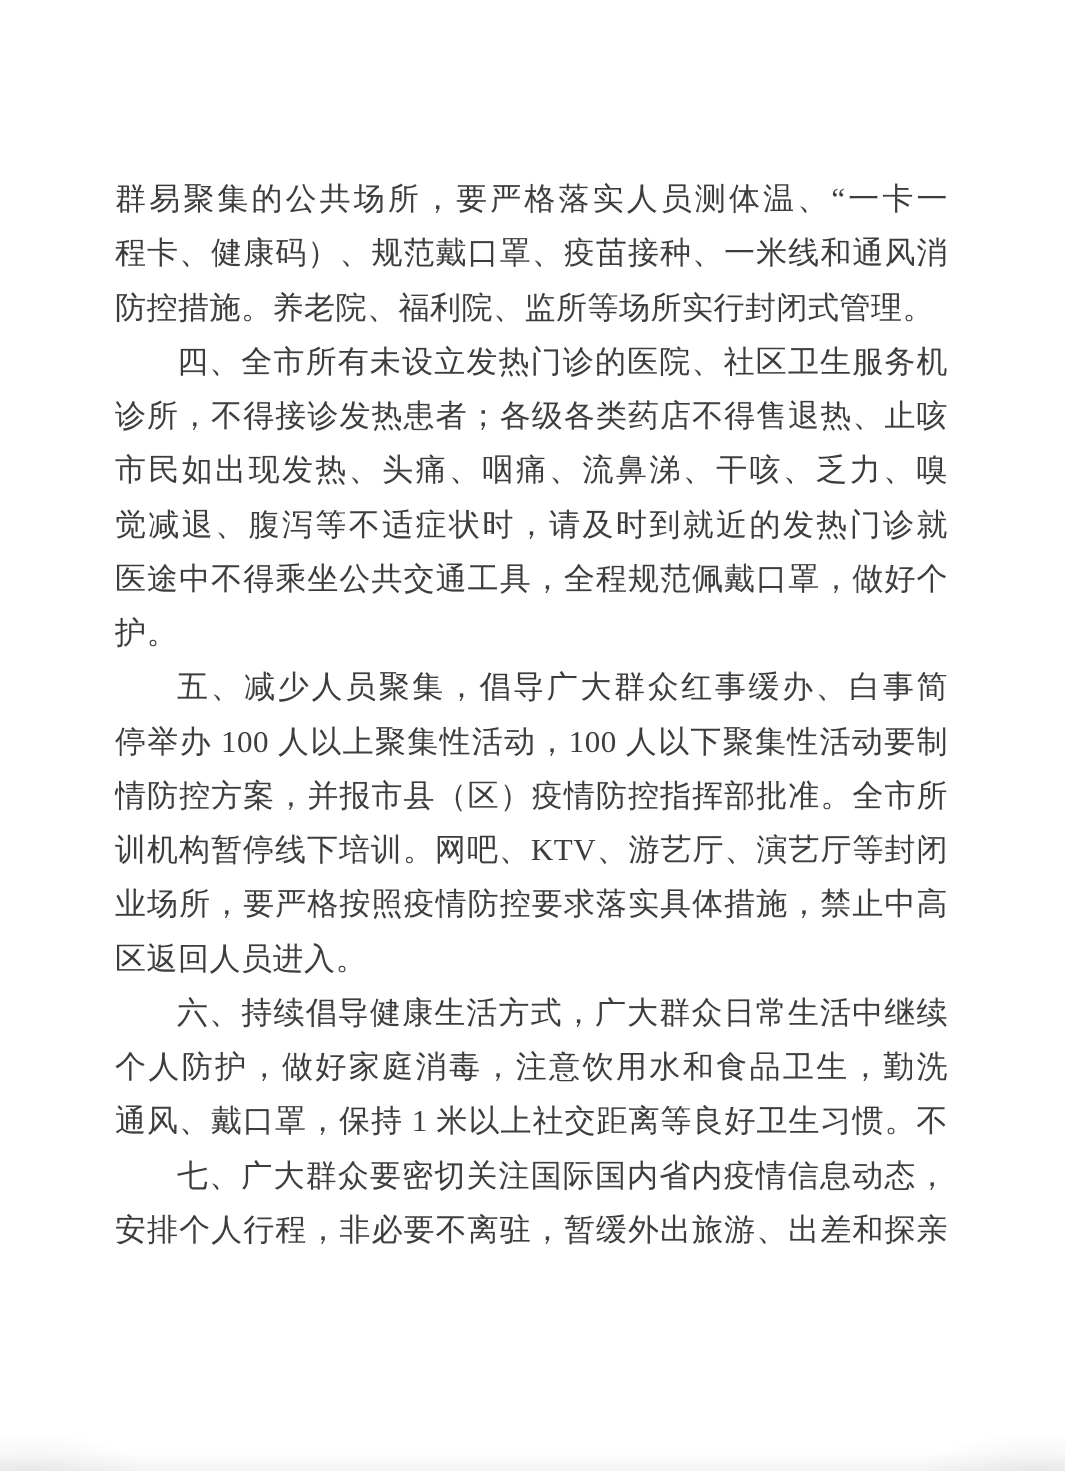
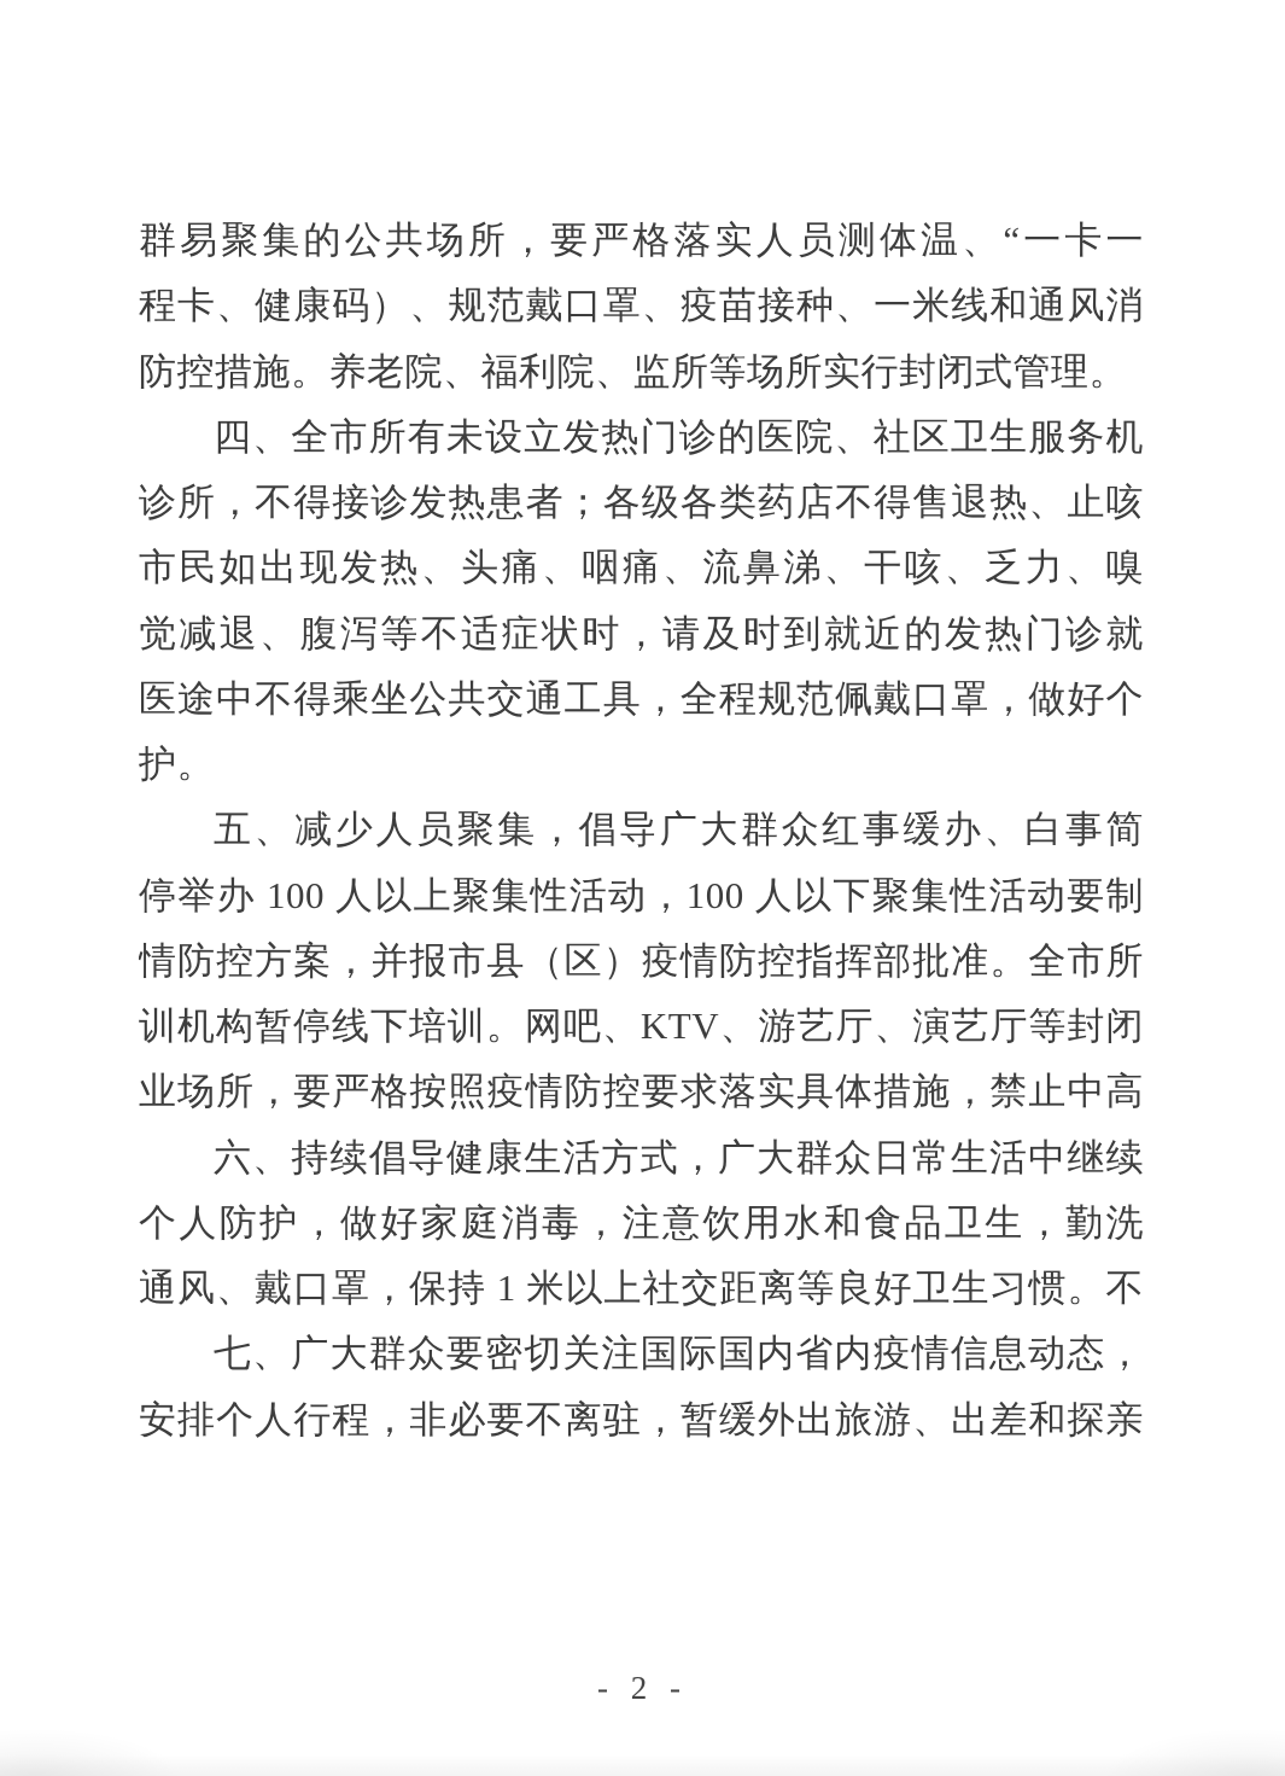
  群易聚集的公共场所，要严格落实人员测体温、“一卡一
  程卡、健康码）、规范戴口罩、疫苗接种、一米线和通风消
  防控措施。养老院、福利院、监所等场所实行封闭式管理。
  四、全市所有未设立发热门诊的医院、社区卫生服务机
  诊所，不得接诊发热患者；各级各类药店不得售退热、止咳
  市民如出现发热、头痛、咽痛、流鼻涕、干咳、乏力、嗅
  觉减退、腹泻等不适症状时，请及时到就近的发热门诊就
  医途中不得乘坐公共交通工具，全程规范佩戴口罩，做好个
  护。
  五、减少人员聚集，倡导广大群众红事缓办、白事简
  停举办 100 人以上聚集性活动，100 人以下聚集性活动要制
  情防控方案，并报市县（区）疫情防控指挥部批准。全市所
  训机构暂停线下培训。网吧、KTV、游艺厅、演艺厅等封闭
  业场所，要严格按照疫情防控要求落实具体措施，禁止中高
- 区返回人员进入。
  六、持续倡导健康生活方式，广大群众日常生活中继续
  个人防护，做好家庭消毒，注意饮用水和食品卫生，勤洗
  通风、戴口罩，保持 1 米以上社交距离等良好卫生习惯。不
  七、广大群众要密切关注国际国内省内疫情信息动态，
  安排个人行程，非必要不离驻，暂缓外出旅游、出差和探亲
+ - 2 -
